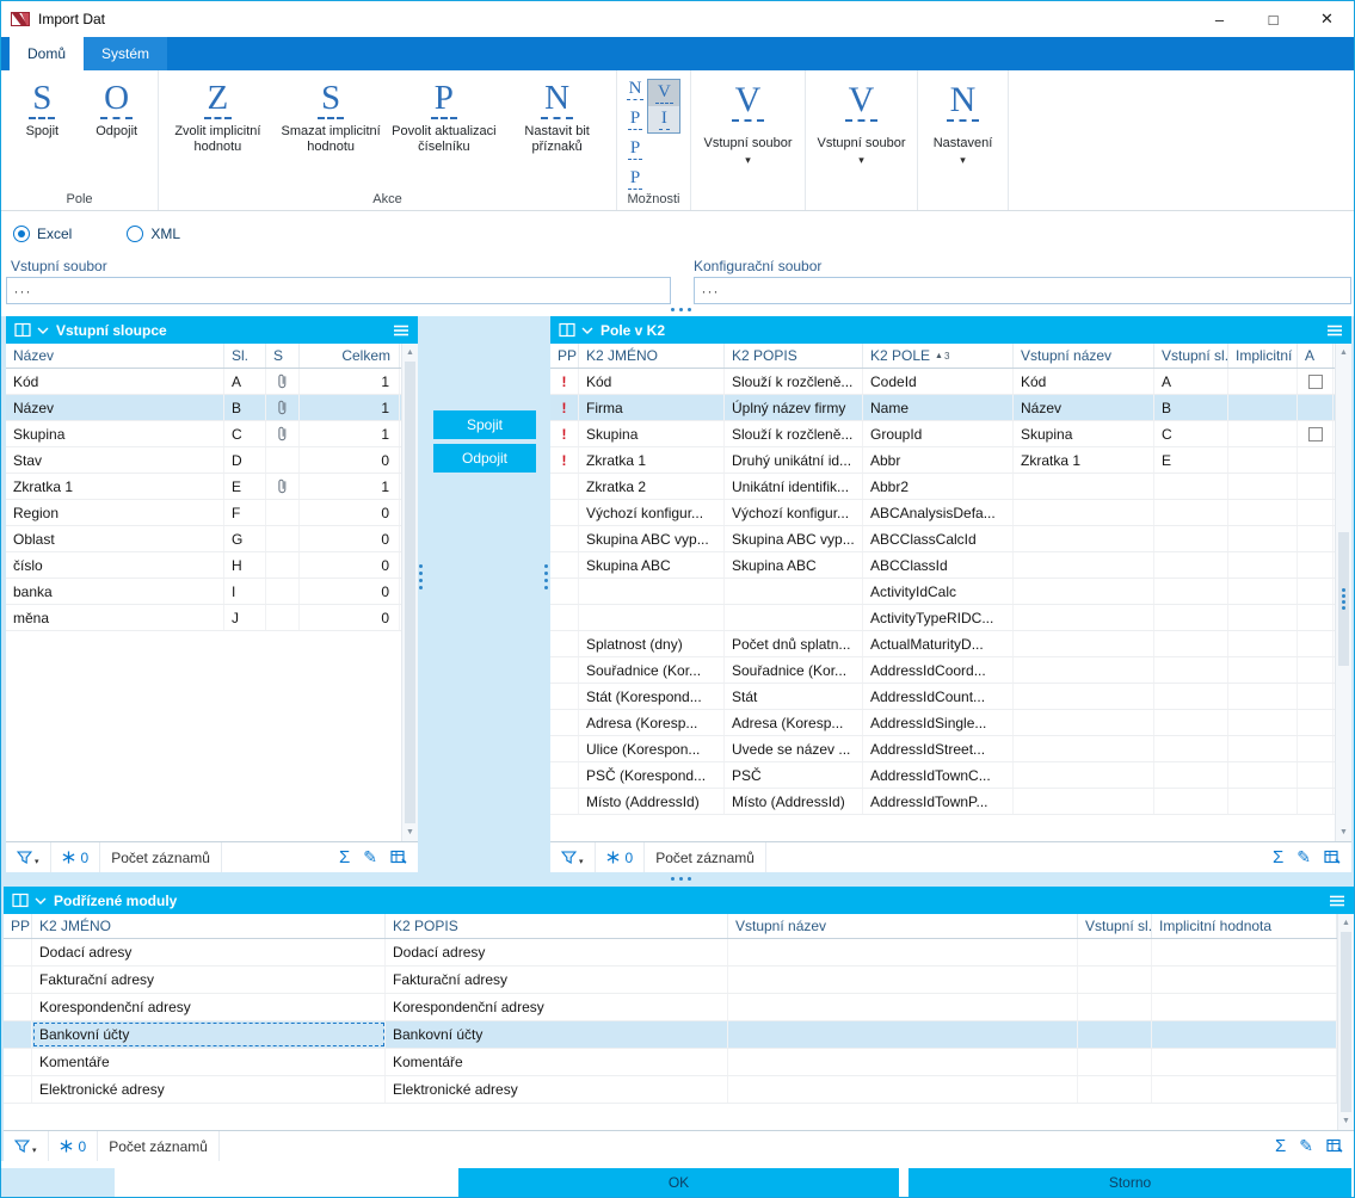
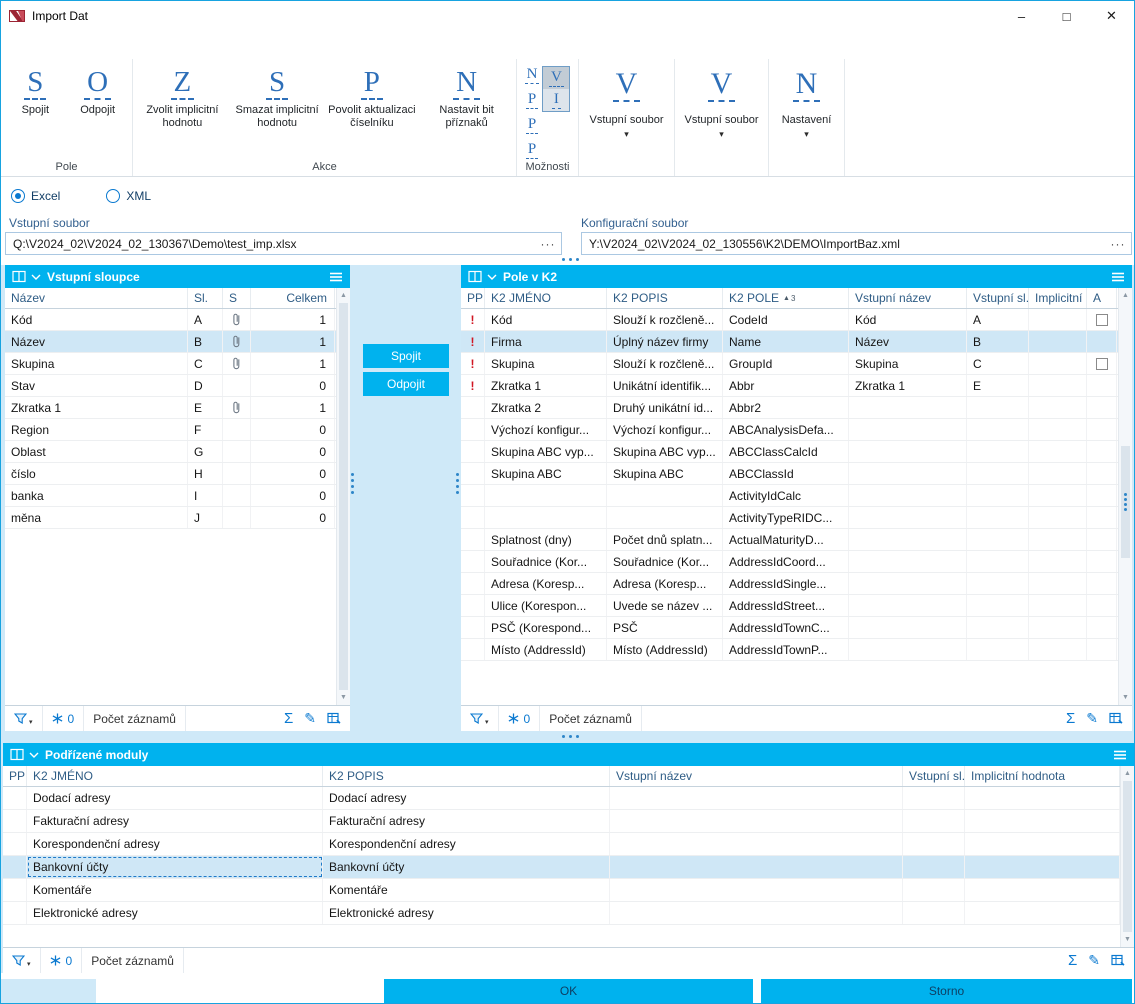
  Import Dat
  –
  □
  ✕
- Domů
- Systém
  S
  Spojit
  O
  Odpojit
  Pole
  Z
  Zvolit implicitní hodnotu
  S
  Smazat implicitní hodnotu
  P
  Povolit aktualizaci číselníku
  N
  Nastavit bit příznaků
  Akce
  N
  P
  P
  P
  V
  I
  Možnosti
  V
  Vstupní soubor
  ▾
  V
  Vstupní soubor
  ▾
  N
  Nastavení
  ▾
  Excel
  XML
  Vstupní soubor
  Konfigurační soubor
+ Q:\V2024_02\V2024_02_130367\Demo\test_imp.xlsx
  ···
+ Y:\V2024_02\V2024_02_130556\K2\DEMO\ImportBaz.xml
  ···
  Vstupní sloupce
  Název
  Sl.
  S
  Celkem
  Kód
  A
  1
  Název
  B
  1
  Skupina
  C
  1
  Stav
  D
  0
  Zkratka 1
  E
  1
  Region
  F
  0
  Oblast
  G
  0
  číslo
  H
  0
  banka
  I
  0
  měna
  J
  0
  0
  Počet záznamů
  Σ
  ✎
  Spojit
  Odpojit
  Pole v K2
  PP
  K2 JMÉNO
  K2 POPIS
  K2 POLE
  3
  Vstupní název
  Vstupní sl.
  Implicitní
  A
  !
  Kód
  Slouží k rozčleně...
  CodeId
  Kód
  A
  !
  Firma
  Úplný název firmy
  Name
  Název
  B
  !
  Skupina
  Slouží k rozčleně...
  GroupId
  Skupina
  C
  !
  Zkratka 1
- Druhý unikátní id...
+ Unikátní identifik...
  Abbr
  Zkratka 1
  E
  Zkratka 2
- Unikátní identifik...
+ Druhý unikátní id...
  Abbr2
  Výchozí konfigur...
  Výchozí konfigur...
  ABCAnalysisDefa...
  Skupina ABC vyp...
  Skupina ABC vyp...
  ABCClassCalcId
  Skupina ABC
  Skupina ABC
  ABCClassId
  ActivityIdCalc
  ActivityTypeRIDC...
  Splatnost (dny)
  Počet dnů splatn...
  ActualMaturityD...
  Souřadnice (Kor...
  Souřadnice (Kor...
  AddressIdCoord...
- Stát (Korespond...
- Stát
- AddressIdCount...
  Adresa (Koresp...
  Adresa (Koresp...
  AddressIdSingle...
  Ulice (Korespon...
  Uvede se název ...
  AddressIdStreet...
  PSČ (Korespond...
  PSČ
  AddressIdTownC...
  Místo (AddressId)
  Místo (AddressId)
  AddressIdTownP...
  0
  Počet záznamů
  Σ
  ✎
  Podřízené moduly
  PP
  K2 JMÉNO
  K2 POPIS
  Vstupní název
  Vstupní sl.
  Implicitní hodnota
  Dodací adresy
  Dodací adresy
  Fakturační adresy
  Fakturační adresy
  Korespondenční adresy
  Korespondenční adresy
  Bankovní účty
  Bankovní účty
  Komentáře
  Komentáře
  Elektronické adresy
  Elektronické adresy
  0
  Počet záznamů
  Σ
  ✎
  OK
  Storno
